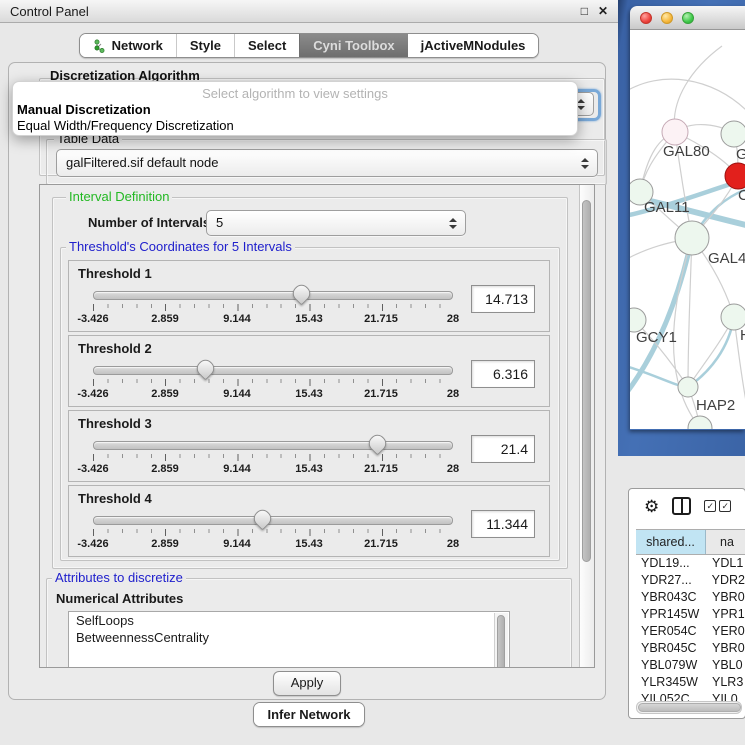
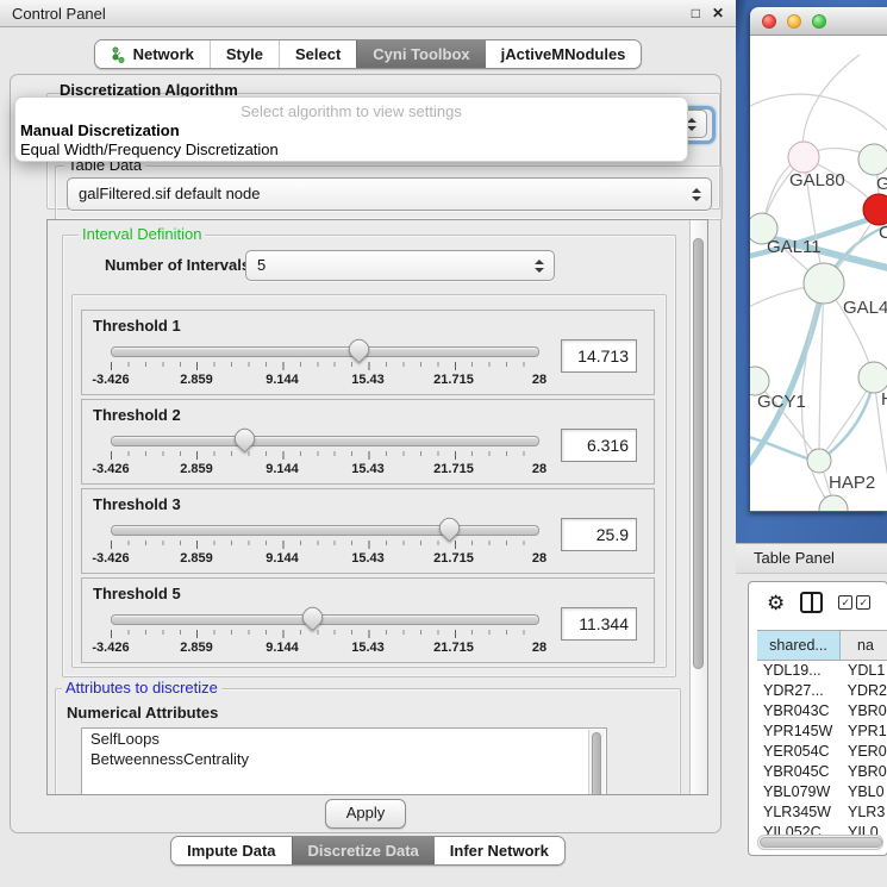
  Control Panel
  □
  ✕
  Network
  Style
  Select
  Cyni Toolbox
  jActiveMNodules
  Discretization Algorithm
  Table Data
  galFiltered.sif default node
  Interval Definition
  Number of Interval
  5
- Threshold's Coordinates for 5 Intervals
  Threshold 1
  -3.426
  2.859
  9.144
  15.43
  21.715
  28
  14.713
  Threshold 2
  -3.426
  2.859
  9.144
  15.43
  21.715
  28
  6.316
  Threshold 3
  -3.426
  2.859
  9.144
  15.43
  21.715
  28
- 21.4
+ 25.9
- Threshold 4
+ Threshold 5
  -3.426
  2.859
  9.144
  15.43
  21.715
  28
  11.344
  Attributes to discretize
  Numerical Attributes
  SelfLoops
  BetweennessCentrality
  Apply
  Select algorithm to view settings
  Manual Discretization
  Equal Width/Frequency Discretization
+ Impute Data
+ Discretize Data
  Infer Network
  GAL80
  C
  GAL11
  GAL4
  GCY1
  HAP2
+ Table Panel
  ⚙
  ✓
  ✓
  shared...
  na
  YDL19...
  YDL1
  YDR27...
  YDR2
  YBR043C
  YBR0
  YPR145W
  YPR1
  YER054C
  YER0
  YBR045C
  YBR0
  YBL079W
  YBL0
  YLR345W
  YLR3
  YIL052C
  YIL0
